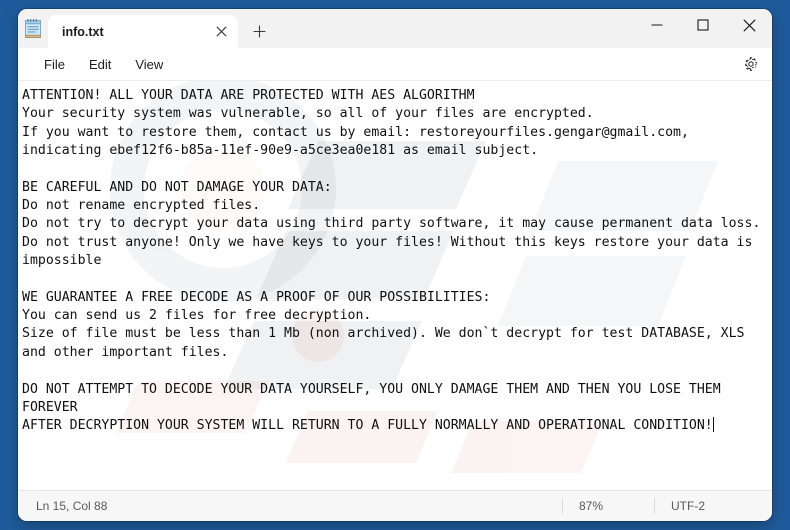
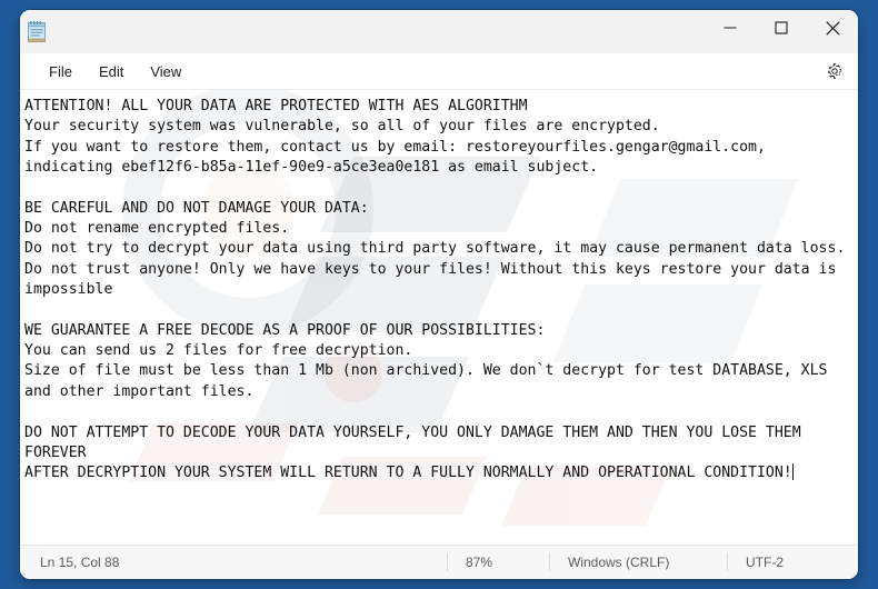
- info.txt
  File
  Edit
  View
  ATTENTION! ALL YOUR DATA ARE PROTECTED WITH AES ALGORITHM
  Your security system was vulnerable, so all of your files are encrypted.
  If you want to restore them, contact us by email: restoreyourfiles.gengar@gmail.com,
  indicating ebef12f6-b85a-11ef-90e9-a5ce3ea0e181 as email subject.
  BE CAREFUL AND DO NOT DAMAGE YOUR DATA:
  Do not rename encrypted files.
  Do not try to decrypt your data using third party software, it may cause permanent data loss.
  Do not trust anyone! Only we have keys to your files! Without this keys restore your data is impossible
  WE GUARANTEE A FREE DECODE AS A PROOF OF OUR POSSIBILITIES:
  You can send us 2 files for free decryption.
  Size of file must be less than 1 Mb (non archived). We don`t decrypt for test DATABASE, XLS and other important files.
  DO NOT ATTEMPT TO DECODE YOUR DATA YOURSELF, YOU ONLY DAMAGE THEM AND THEN YOU LOSE THEM FOREVER
  AFTER DECRYPTION YOUR SYSTEM WILL RETURN TO A FULLY NORMALLY AND OPERATIONAL CONDITION!
  Ln 15, Col 88
  87%
+ Windows (CRLF)
  UTF-2
